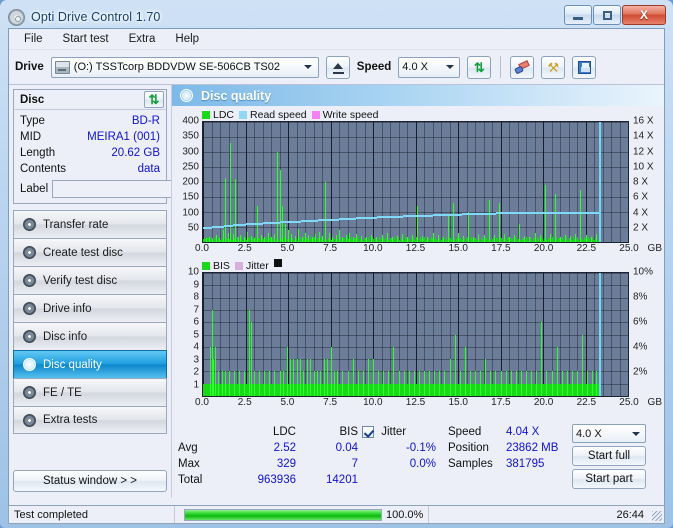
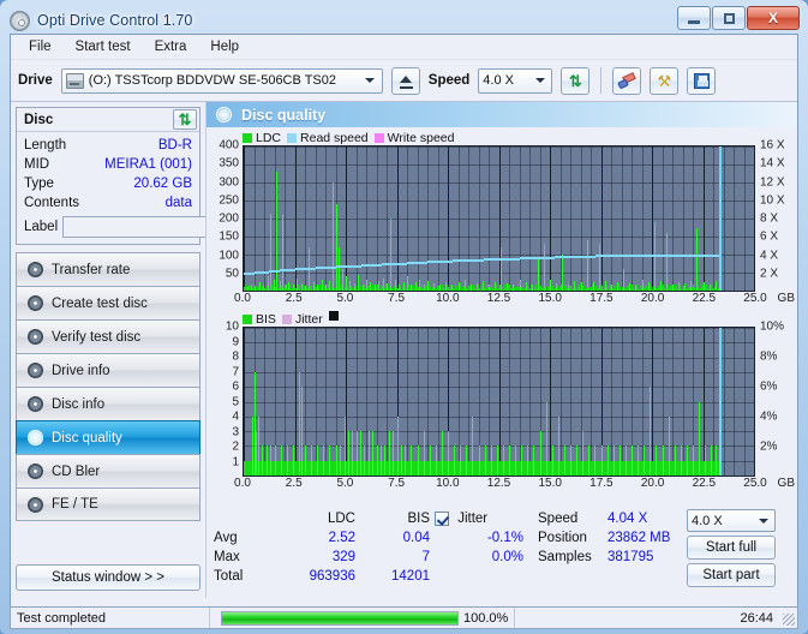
  Opti Drive Control 1.70
  X
  File
  Start test
  Extra
  Help
  Drive
  (O:) TSSTcorp BDDVDW SE-506CB TS02
  Speed
  4.0 X
  ⇅
  ⚒
  Disc
  ⇅
- Type
+ Length
  BD-R
  MID
  MEIRA1 (001)
- Length
+ Type
  20.62 GB
  Contents
  data
  Label
  Transfer rate
  Create test disc
  Verify test disc
  Drive info
  Disc info
  Disc quality
+ CD Bler
  FE / TE
- Extra tests
  Status window > >
  Disc quality
  LDC
  Read speed
  Write speed
  400
  350
  300
  250
  200
  150
  100
  50
  16 X
  14 X
  12 X
  10 X
  8 X
  6 X
  4 X
  2 X
  0.0
  2.5
  5.0
  7.5
  10.0
  12.5
  15.0
  17.5
  20.0
  22.5
  25.0
  GB
  BIS
  Jitter
  10
  9
  8
  7
  6
  5
  4
  3
  2
  1
  10%
  8%
  6%
  4%
  2%
  0.0
  2.5
  5.0
  7.5
  10.0
  12.5
  15.0
  17.5
  20.0
  22.5
  25.0
  GB
  Avg
  Max
  Total
  LDC
  2.52
  329
  963936
  BIS
  0.04
  7
  14201
  Jitter
  -0.1%
  0.0%
  Speed
  Position
  Samples
  4.04 X
  23862 MB
  381795
  4.0 X
  Start full
  Start part
  Test completed
  100.0%
  26:44
